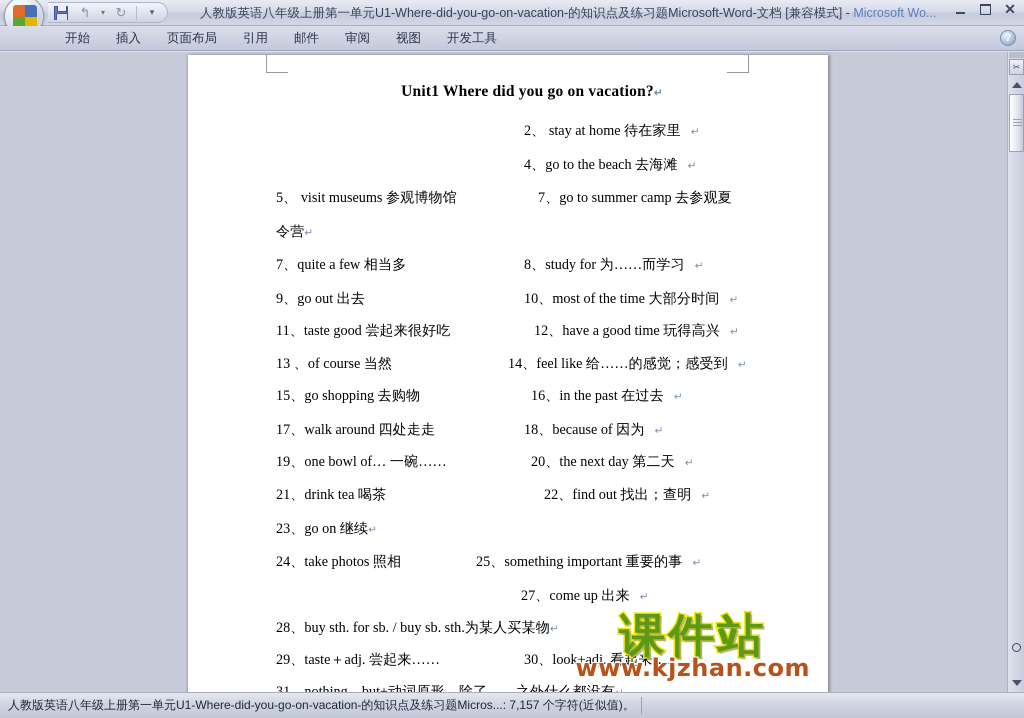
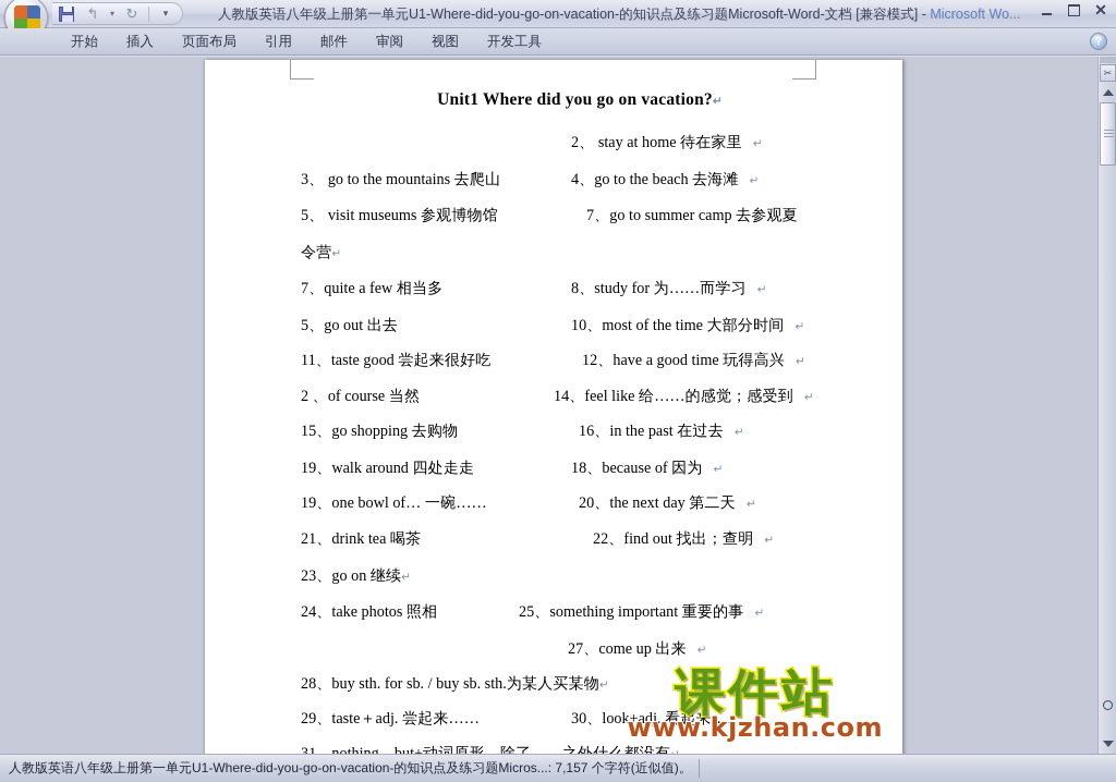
  ↰
  ▾
  ↻
  ▾
  人教版英语八年级上册第一单元U1-Where-did-you-go-on-vacation-的知识点及练习题Microsoft-Word-文档 [兼容模式] - Microsoft Wo...
  ✕
  开始
  插入
  页面布局
  引用
  邮件
  审阅
  视图
  开发工具
  ?
  Unit1 Where did you go on vacation?↵
  2、 stay at home 待在家里 ↵
+ 3、 go to the mountains 去爬山
  4、go to the beach 去海滩 ↵
  5、 visit museums 参观博物馆
  7、go to summer camp 去参观夏
  令营↵
  7、quite a few 相当多
  8、study for 为……而学习 ↵
- 9、go out 出去
+ 5、go out 出去
  10、most of the time 大部分时间 ↵
  11、taste good 尝起来很好吃
  12、have a good time 玩得高兴 ↵
- 13 、of course 当然
+ 2 、of course 当然
  14、feel like 给……的感觉；感受到 ↵
  15、go shopping 去购物
  16、in the past 在过去 ↵
- 17、walk around 四处走走
+ 19、walk around 四处走走
  18、because of 因为 ↵
  19、one bowl of… 一碗……
  20、the next day 第二天 ↵
  21、drink tea 喝茶
  22、find out 找出；查明 ↵
  23、go on 继续↵
  24、take photos 照相
  25、something important 重要的事 ↵
  27、come up 出来 ↵
  28、buy sth. for sb. / buy sb. sth.为某人买某物↵
  29、taste＋adj. 尝起来……
  30、look+adj. 看起来…… ↵
  课件站
  www.kjzhan.com
  ✂
  人教版英语八年级上册第一单元U1-Where-did-you-go-on-vacation-的知识点及练习题Micros...: 7,157 个字符(近似值)。
